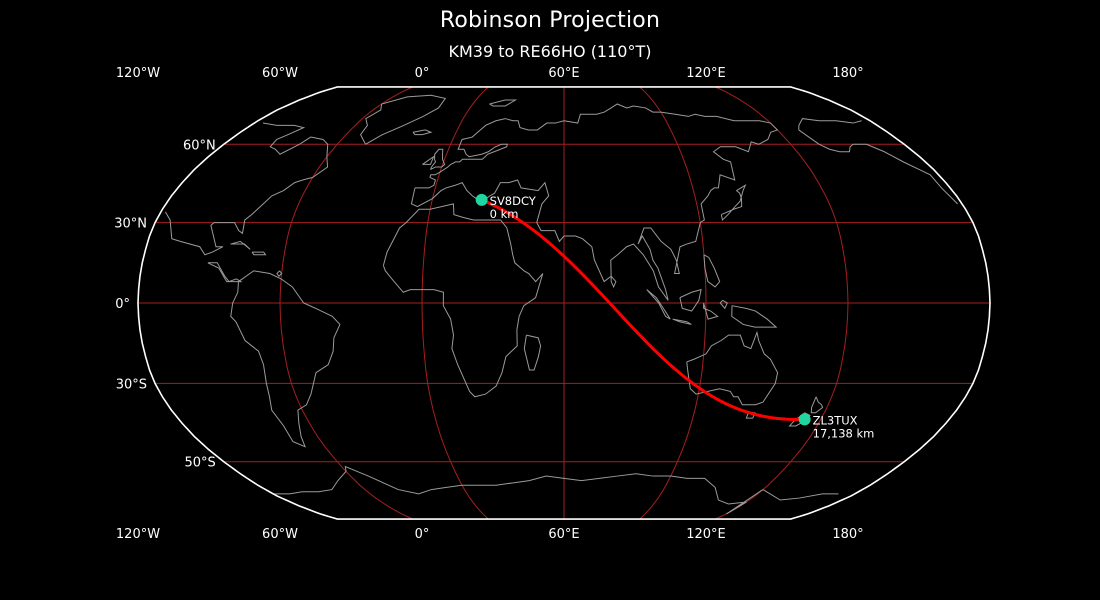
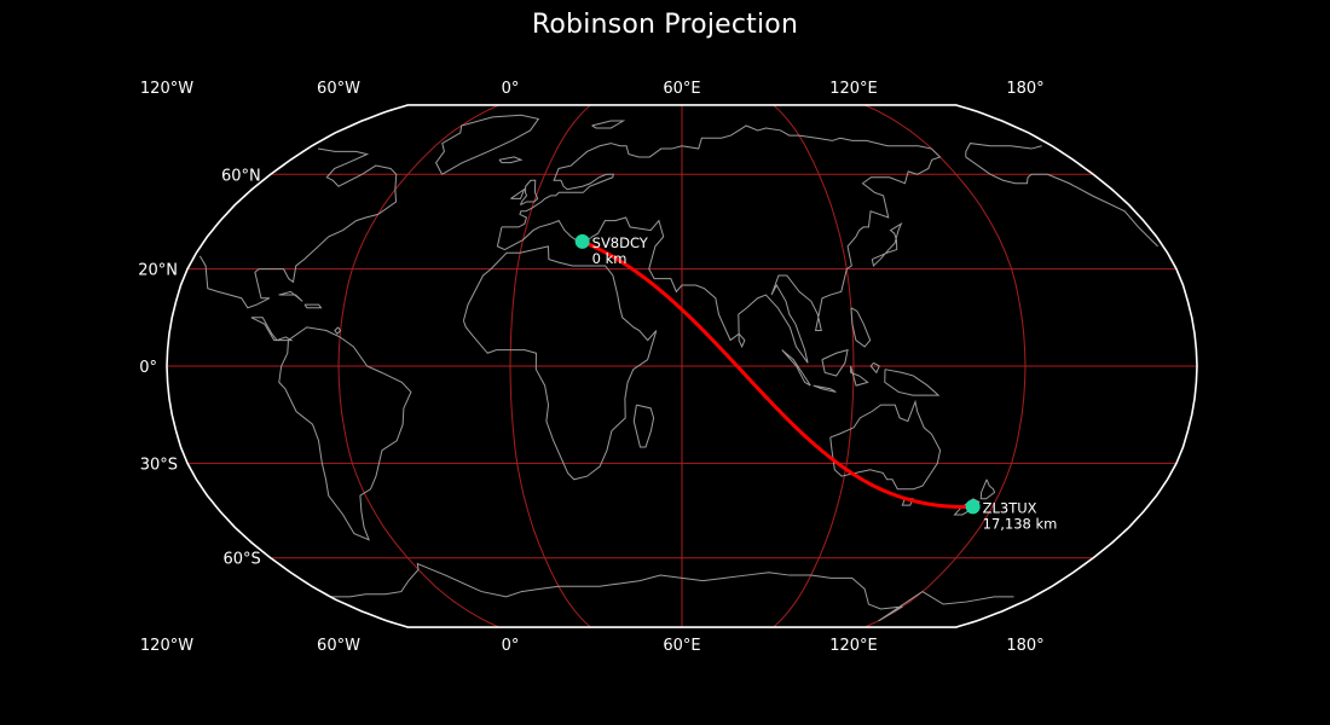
  Robinson Projection
- KM39 to RE66HO (110°T)
  SV8DCY
  0 km
  ZL3TUX
  17,138 km
  60°W
  60°W
  0°
  0°
  60°E
  60°E
  120°E
  120°E
  180°
  180°
  120°W
  120°W
  60°N
- 30°N
+ 20°N
  0°
  30°S
- 50°S
+ 60°S
